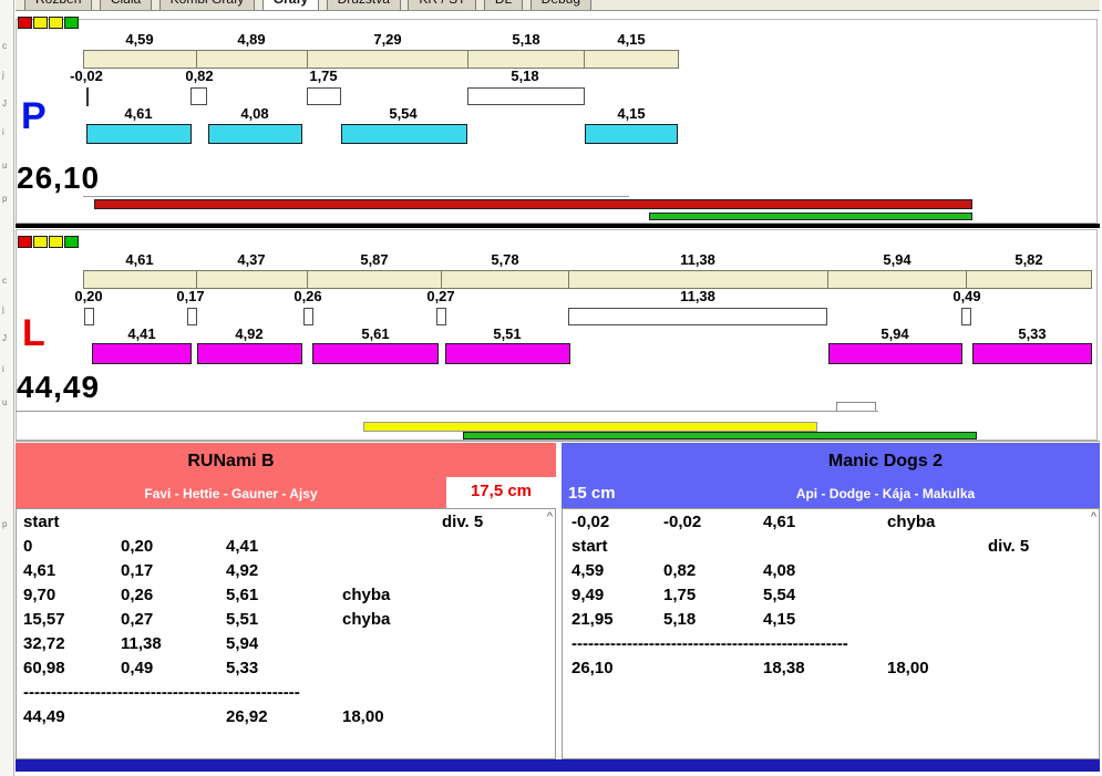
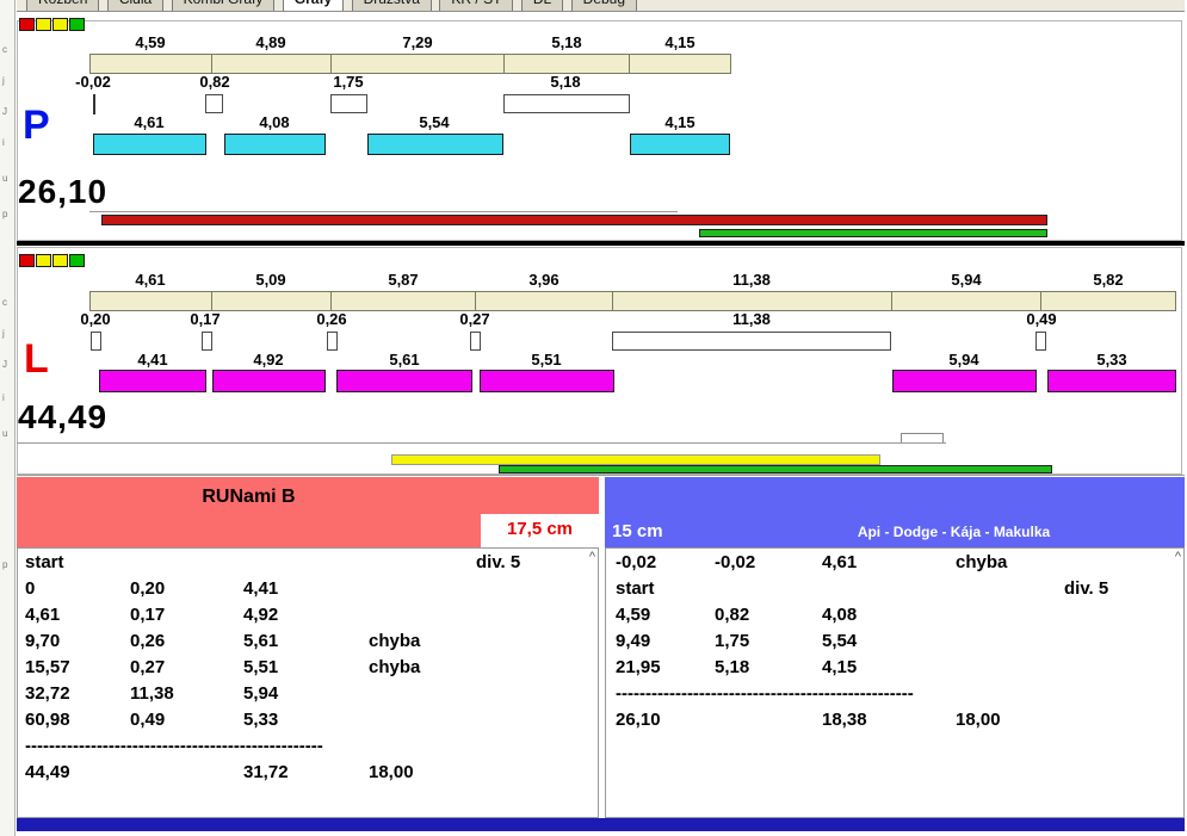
  c
  j
  J
  i
  u
  p
  c
  j
  J
  i
  u
  p
  4,59
  4,89
  7,29
  5,18
  4,15
  -0,02
  0,82
  1,75
  5,18
  4,61
  4,08
  5,54
  4,15
  P
  26,10
  4,61
- 4,37
+ 5,09
  5,87
- 5,78
+ 3,96
  11,38
  5,94
  5,82
  0,20
  0,17
  0,26
  0,27
  11,38
  0,49
  4,41
  4,92
  5,61
  5,51
  5,94
  5,33
  L
  44,49
  RUNami B
- Manic Dogs 2
- Favi - Hettie - Gauner - Ajsy
  Api - Dodge - Kája - Makulka
  17,5 cm
  15 cm
  ^
  start
  div. 5
  0
  0,20
  4,41
  4,61
  0,17
  4,92
  9,70
  0,26
  5,61
  chyba
  15,57
  0,27
  5,51
  chyba
  32,72
  11,38
  5,94
  60,98
  0,49
  5,33
  --------------------------------------------------
  44,49
- 26,92
+ 31,72
  18,00
  ^
  -0,02
  -0,02
  4,61
  chyba
  start
  div. 5
  4,59
  0,82
  4,08
  9,49
  1,75
  5,54
  21,95
  5,18
  4,15
  --------------------------------------------------
  26,10
  18,38
  18,00
